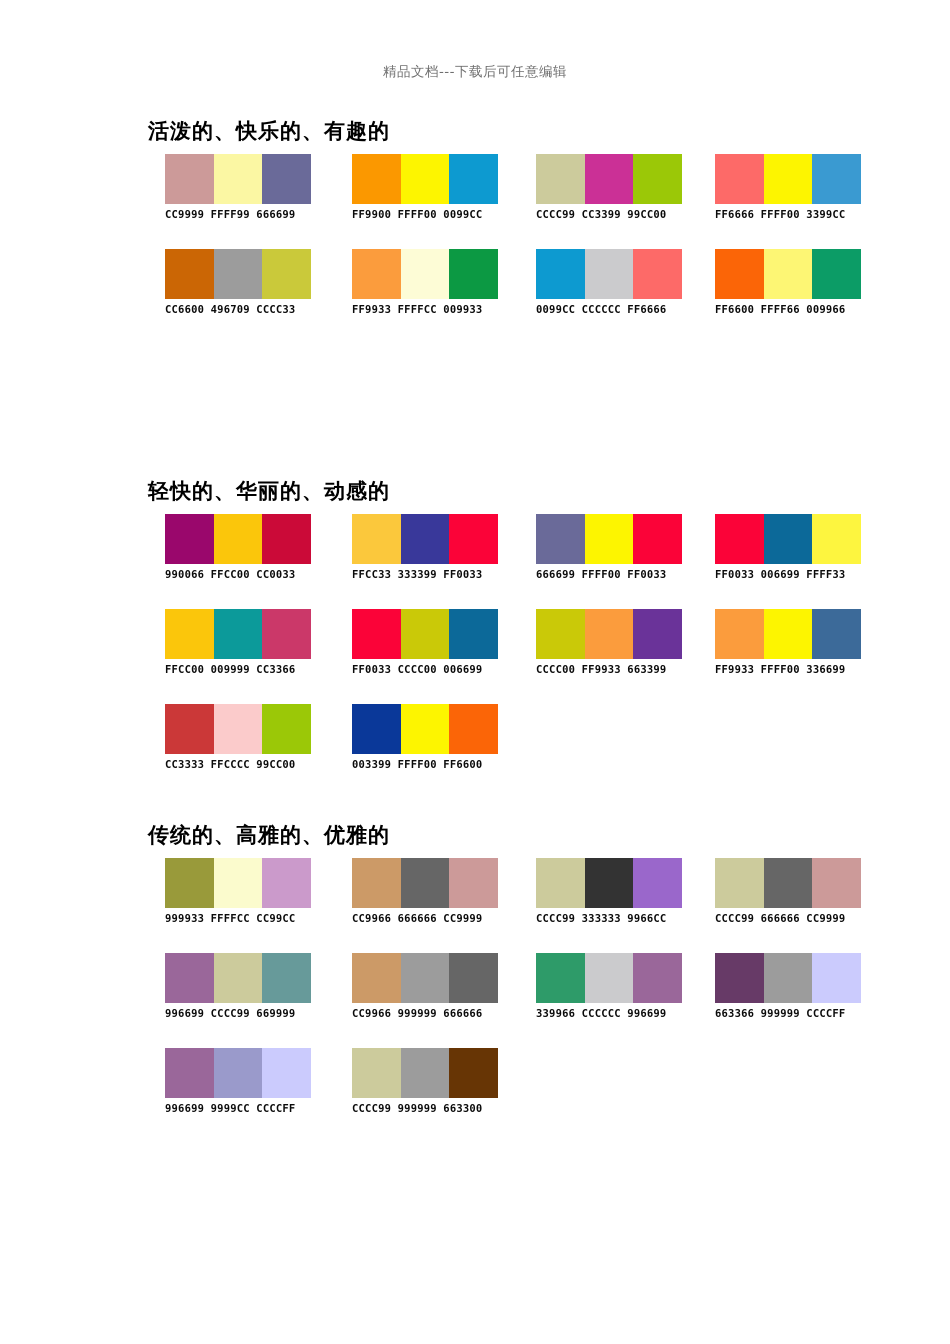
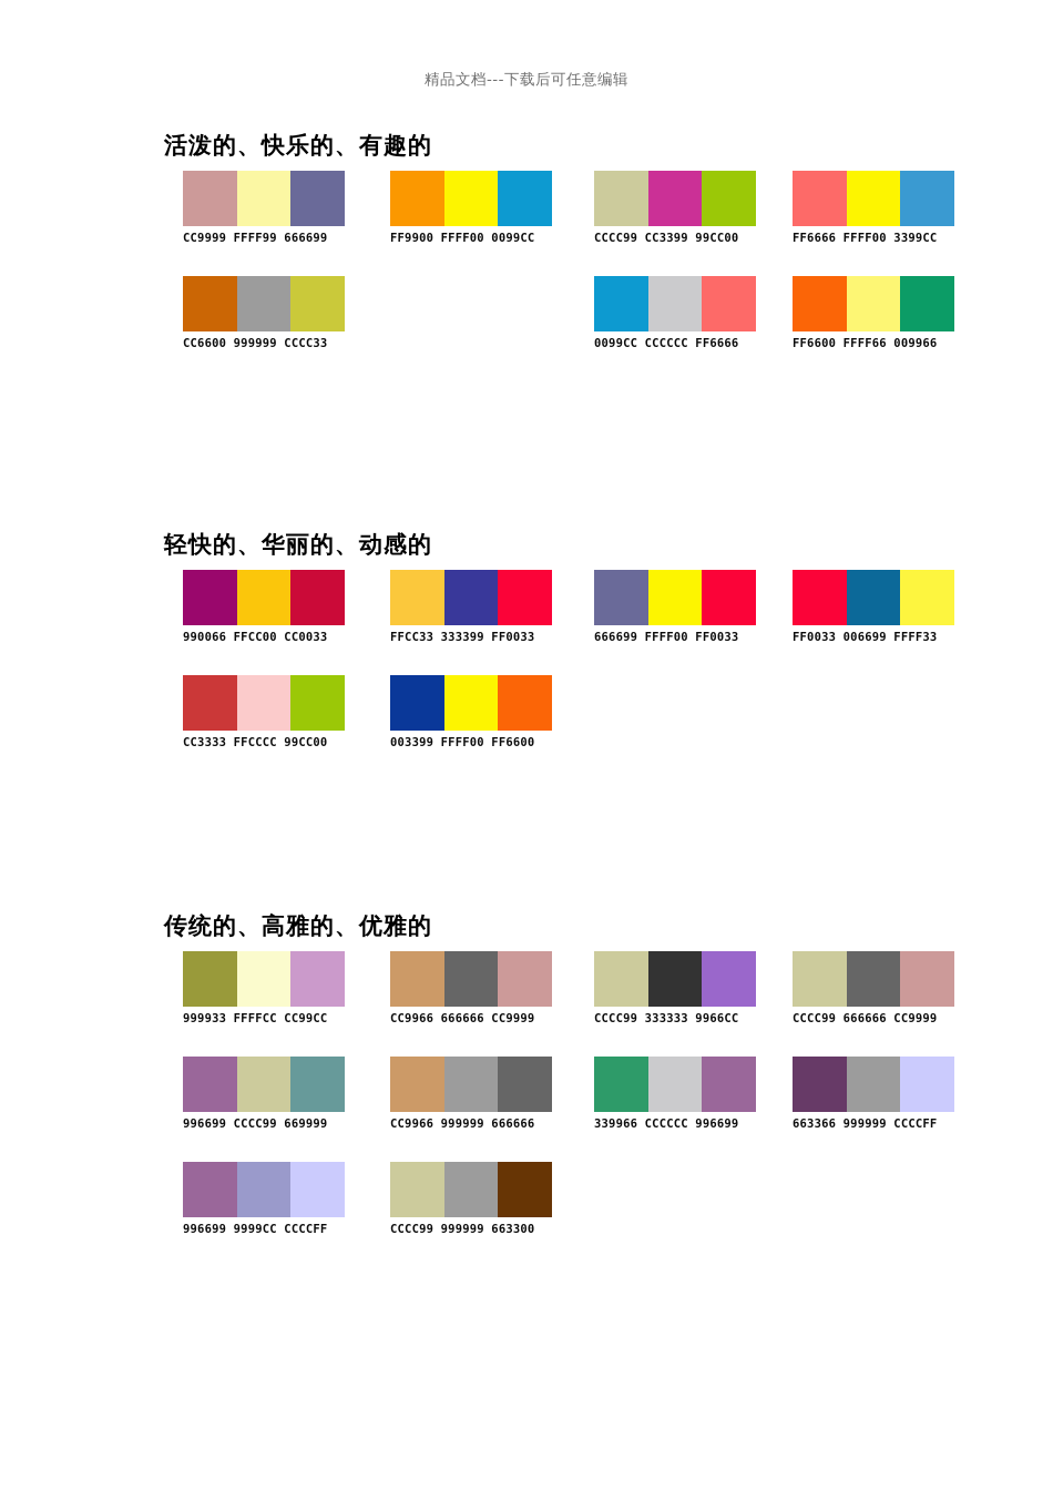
  精品文档---下载后可任意编辑
  活泼的、快乐的、有趣的
  CC9999 FFFF99 666699
  FF9900 FFFF00 0099CC
  CCCC99 CC3399 99CC00
  FF6666 FFFF00 3399CC
- CC6600 496709 CCCC33
+ CC6600 999999 CCCC33
- FF9933 FFFFCC 009933
  0099CC CCCCCC FF6666
  FF6600 FFFF66 009966
  轻快的、华丽的、动感的
  990066 FFCC00 CC0033
  FFCC33 333399 FF0033
  666699 FFFF00 FF0033
  FF0033 006699 FFFF33
- FFCC00 009999 CC3366
- FF0033 CCCC00 006699
- CCCC00 FF9933 663399
- FF9933 FFFF00 336699
  CC3333 FFCCCC 99CC00
  003399 FFFF00 FF6600
  传统的、高雅的、优雅的
  999933 FFFFCC CC99CC
  CC9966 666666 CC9999
  CCCC99 333333 9966CC
  CCCC99 666666 CC9999
  996699 CCCC99 669999
  CC9966 999999 666666
  339966 CCCCCC 996699
  663366 999999 CCCCFF
  996699 9999CC CCCCFF
  CCCC99 999999 663300
